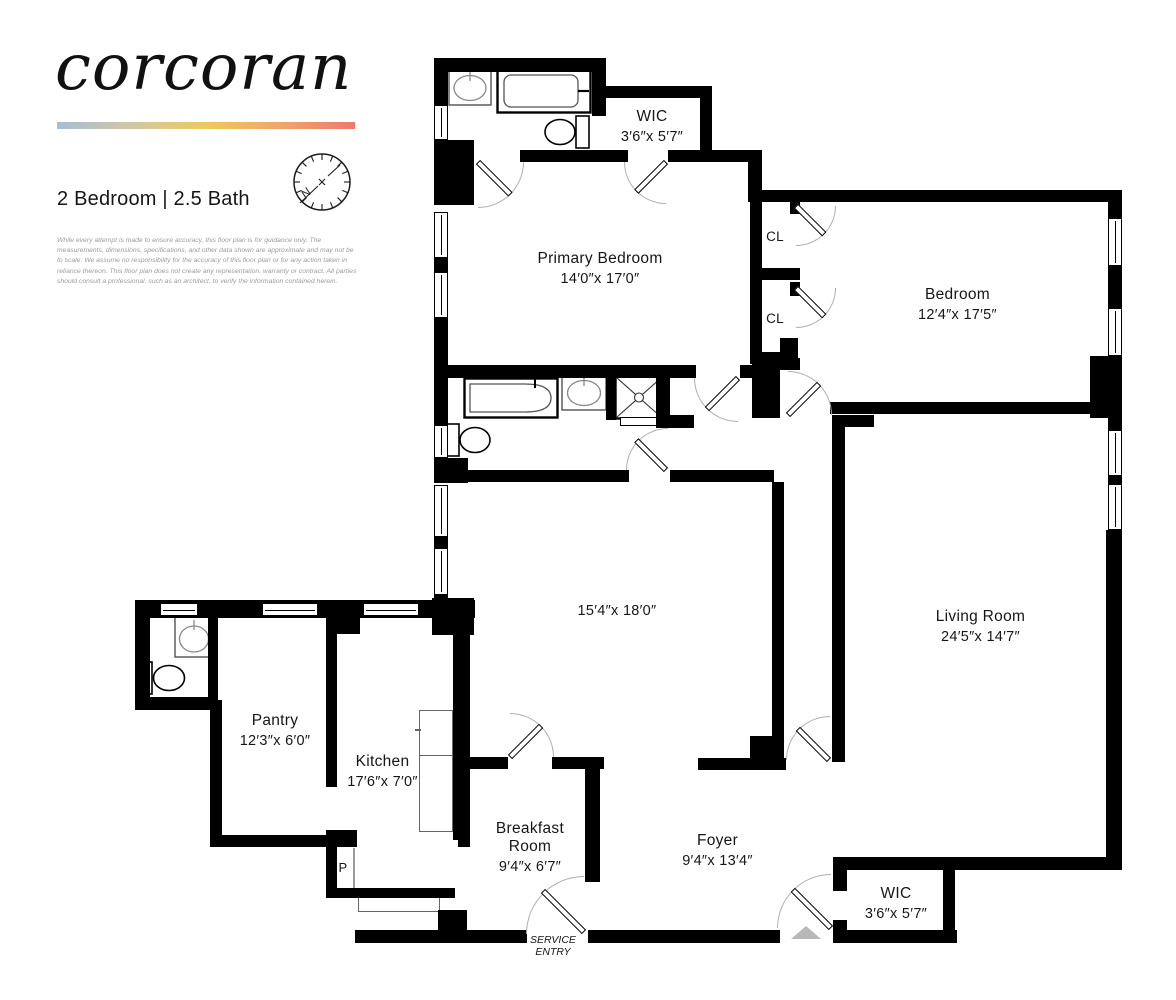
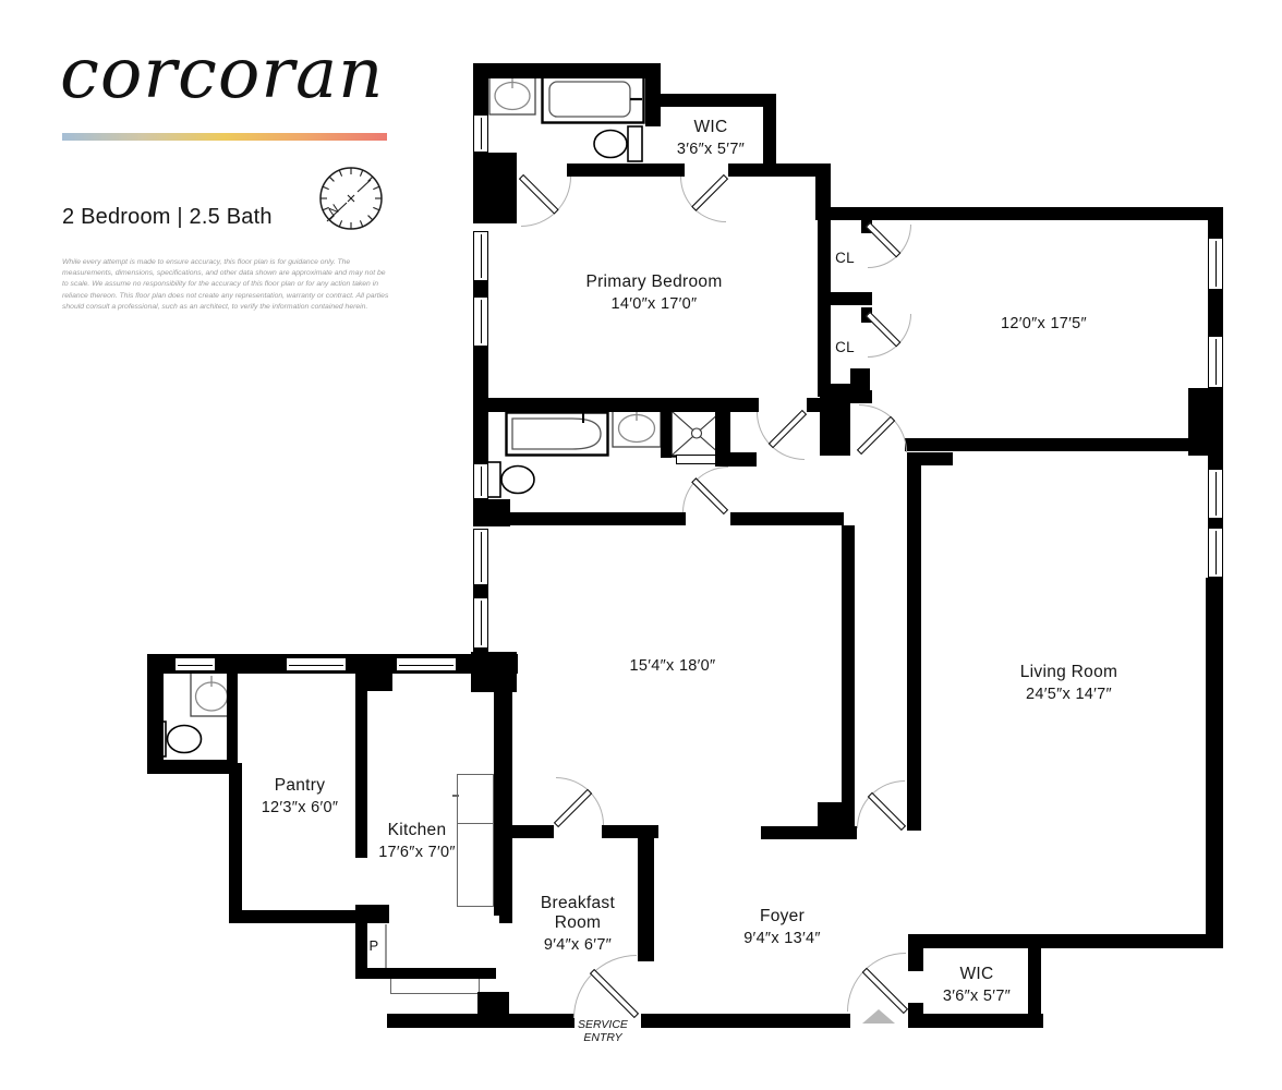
  corcoran
  2 Bedroom | 2.5 Bath
  WIC
  3′6″x 5′7″
  Primary Bedroom
  14′0″x 17′0″
- Bedroom
- 12′4″x 17′5″
+ 12′0″x 17′5″
  CL
  CL
  15′4″x 18′0″
  Living Room
  24′5″x 14′7″
  Pantry
  12′3″x 6′0″
  Kitchen
  17′6″x 7′0″
  Breakfast Room
  9′4″x 6′7″
  Foyer
  9′4″x 13′4″
  WIC
  3′6″x 5′7″
  P
  SERVICE
  ENTRY
